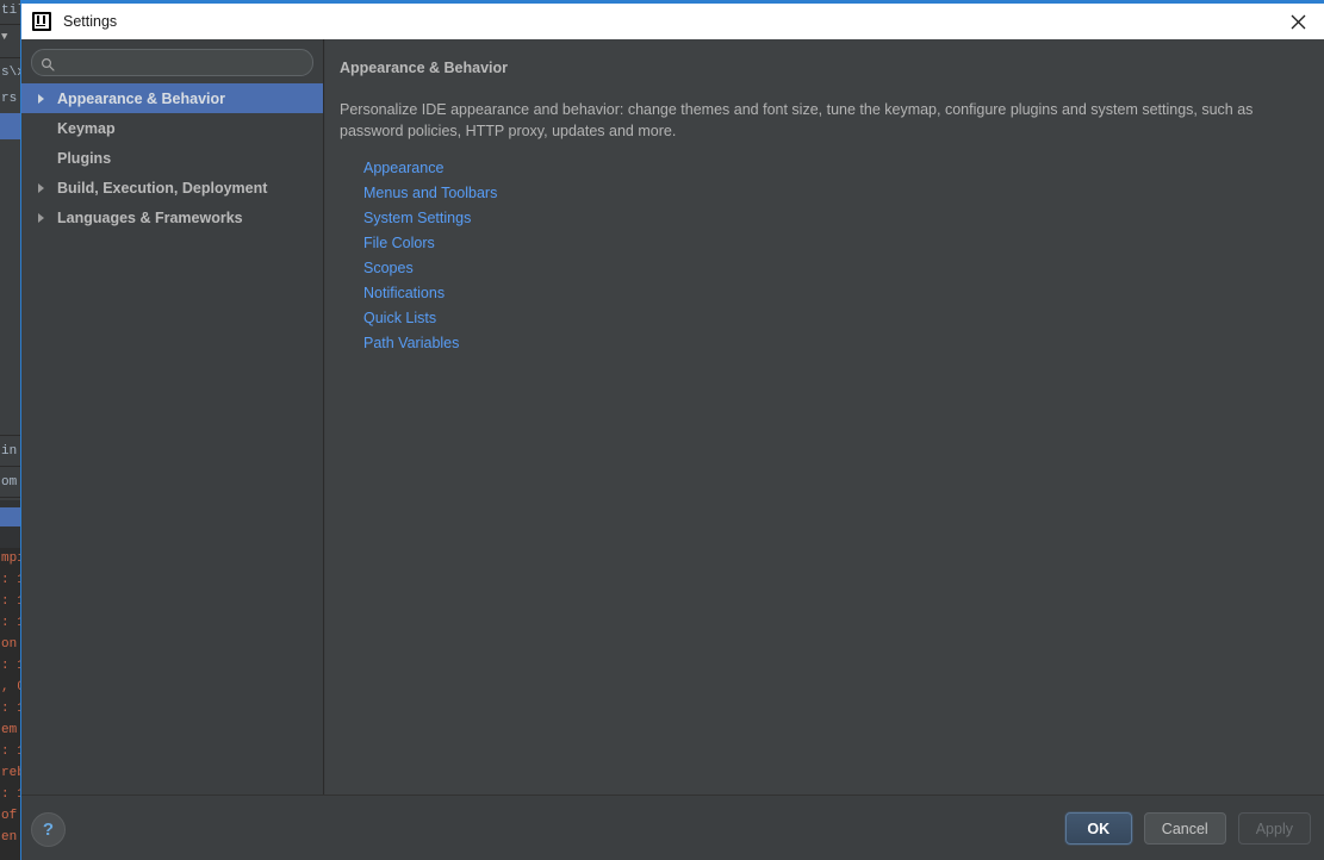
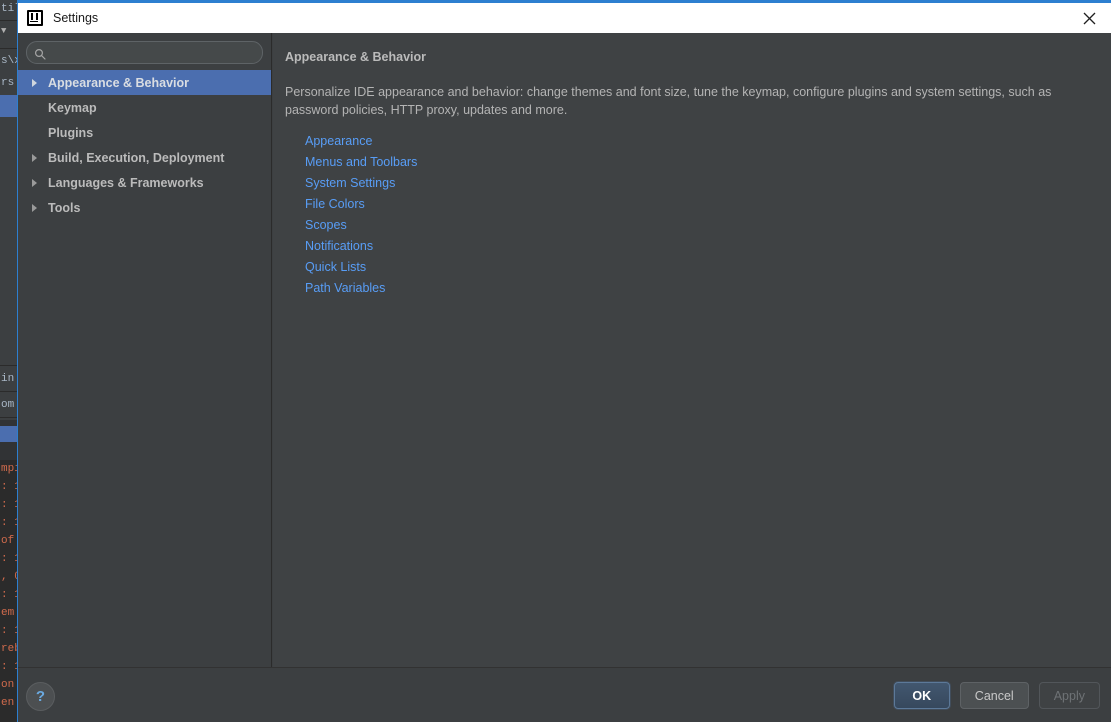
  ▼
  rs
  in
  om
- on
+ of
  em
- of
+ on
  en
  Settings
  Appearance & Behavior
  Keymap
  Plugins
  Build, Execution, Deployment
  Languages & Frameworks
+ Tools
  Appearance & Behavior
  Personalize IDE appearance and behavior: change themes and font size, tune the keymap, configure plugins and system settings, such as password policies, HTTP proxy, updates and more.
  Appearance
  Menus and Toolbars
  System Settings
  File Colors
  Scopes
  Notifications
  Quick Lists
  Path Variables
  ?
  OK
  Cancel
  Apply
